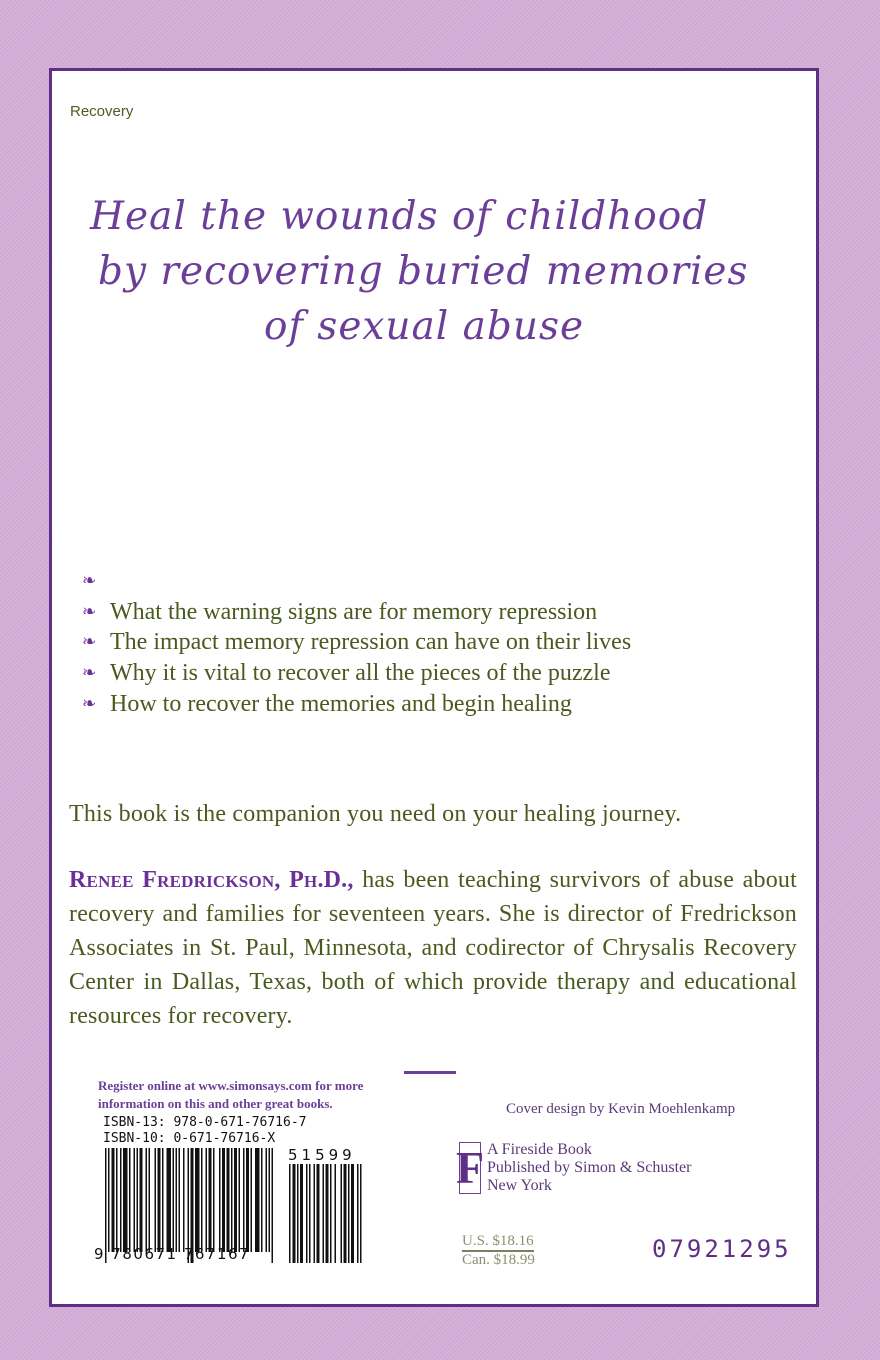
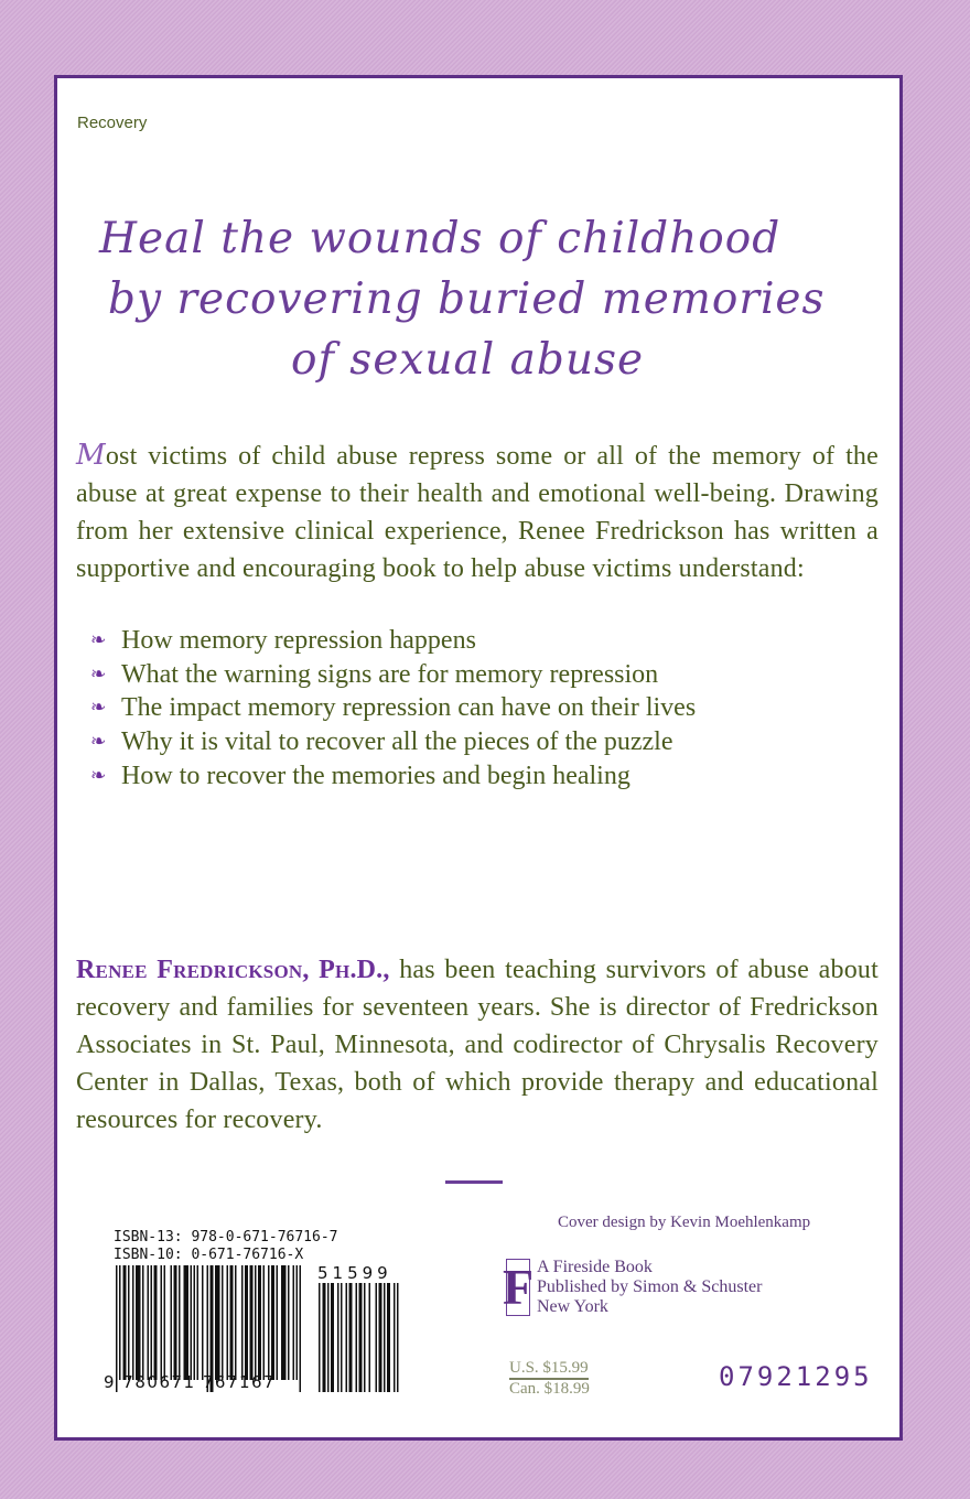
  Recovery
  Heal the wounds of childhood
  by recovering buried memories
  of sexual abuse
+ Most victims of child abuse repress some or all of the memory of the abuse at great expense to their health and emotional well-being. Drawing from her extensive clinical experience, Renee Fredrickson has written a supportive and encouraging book to help abuse victims understand:
  ❧
+ How memory repression happens
  ❧
  What the warning signs are for memory repression
  ❧
  The impact memory repression can have on their lives
  ❧
  Why it is vital to recover all the pieces of the puzzle
  ❧
  How to recover the memories and begin healing
- This book is the companion you need on your healing journey.
  Renee Fredrickson, Ph.D., has been teaching survivors of abuse about recovery and families for seventeen years. She is director of Fredrickson Associates in St. Paul, Minnesota, and codirector of Chrysalis Recovery Center in Dallas, Texas, both of which provide therapy and educational resources for recovery.
- Register online at www.simonsays.com for more information on this and other great books.
  ISBN-13: 978-0-671-76716-7
  ISBN-10: 0-671-76716-X
  9 780671 767167
  51599
  Cover design by Kevin Moehlenkamp
  F
  A Fireside Book
  Published by Simon & Schuster
  New York
- U.S. $18.16
+ U.S. $15.99
  Can. $18.99
  07921295
